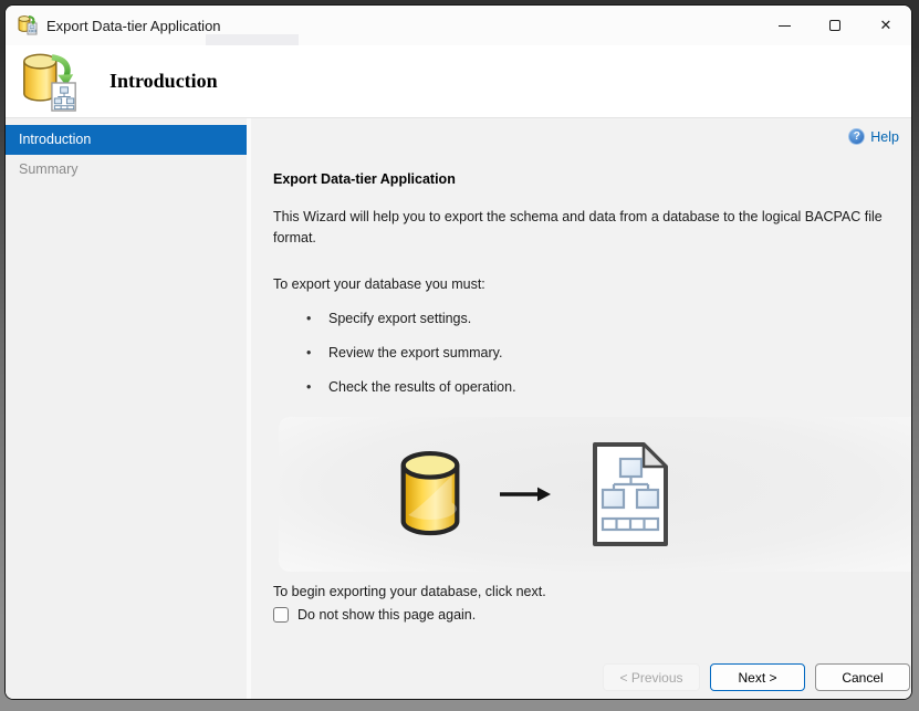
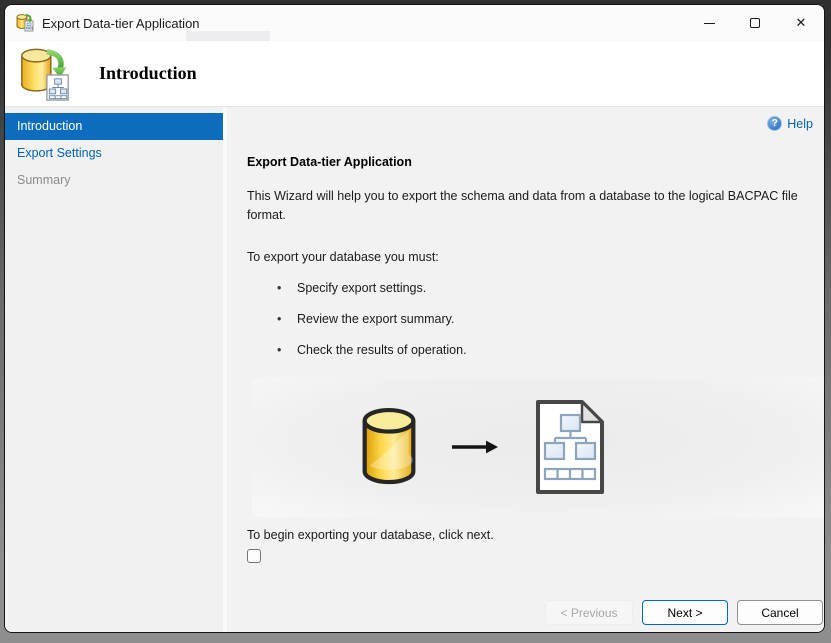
  Export Data-tier Application
  ✕
  Introduction
  Introduction
+ Export Settings
  Summary
  ?
  Help
  Export Data-tier Application
  This Wizard will help you to export the schema and data from a database to the logical BACPAC file format.
  To export your database you must:
  •
  Specify export settings.
  •
  Review the export summary.
  •
  Check the results of operation.
  To begin exporting your database, click next.
- Do not show this page again.
  < Previous
  Next >
  Cancel
